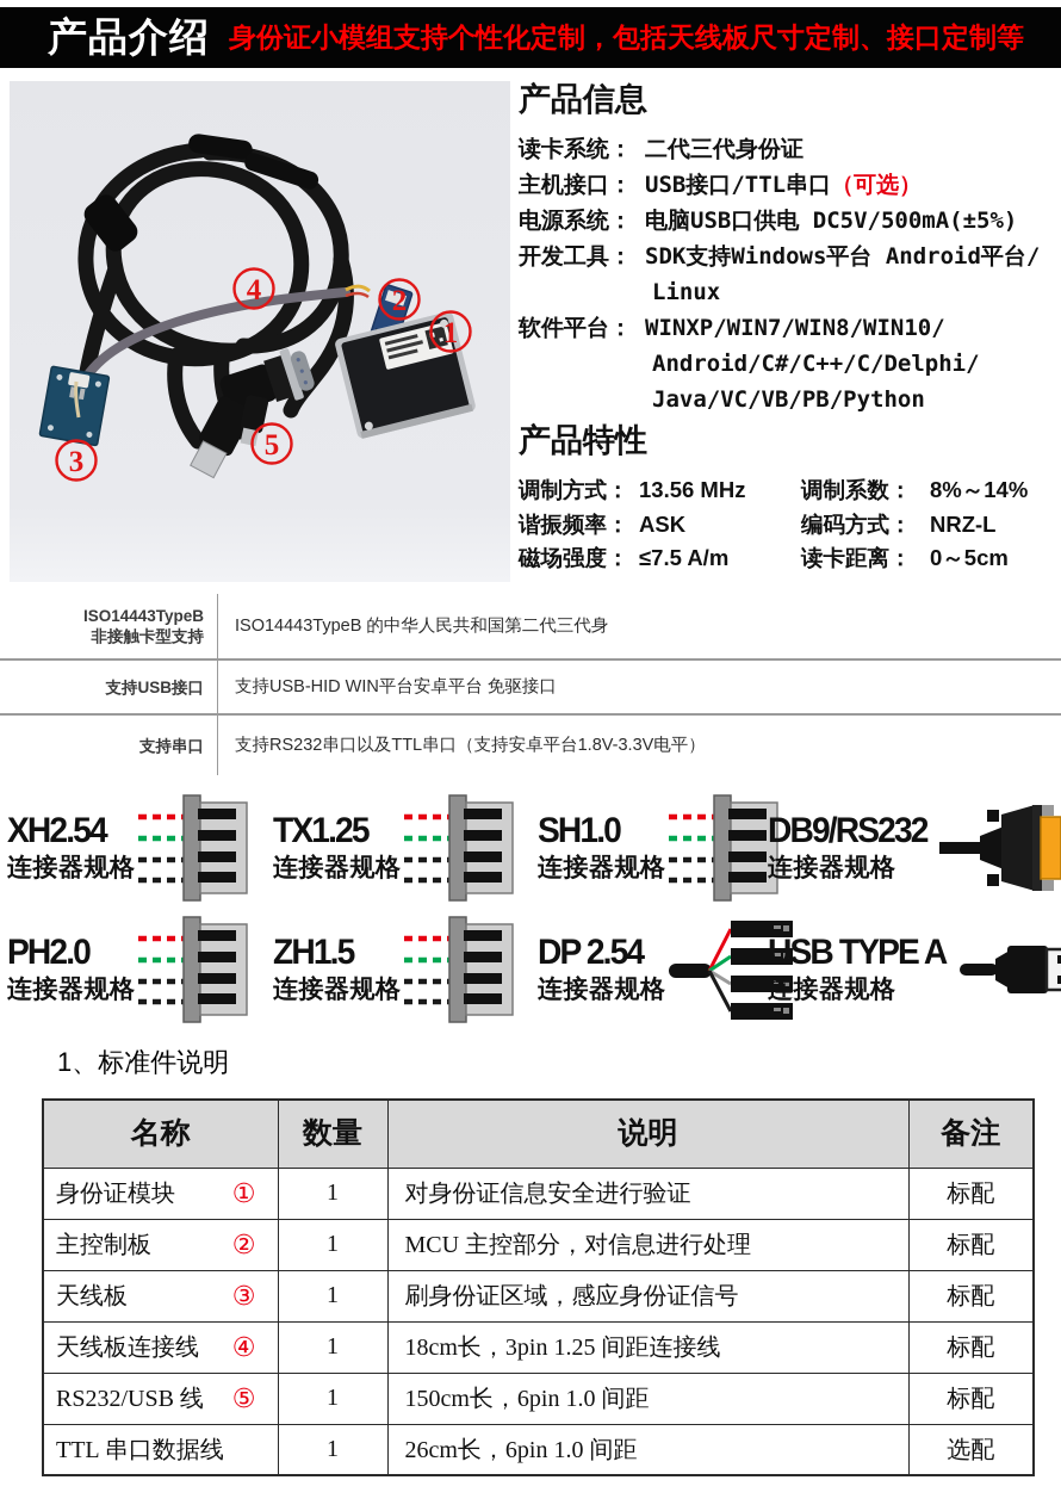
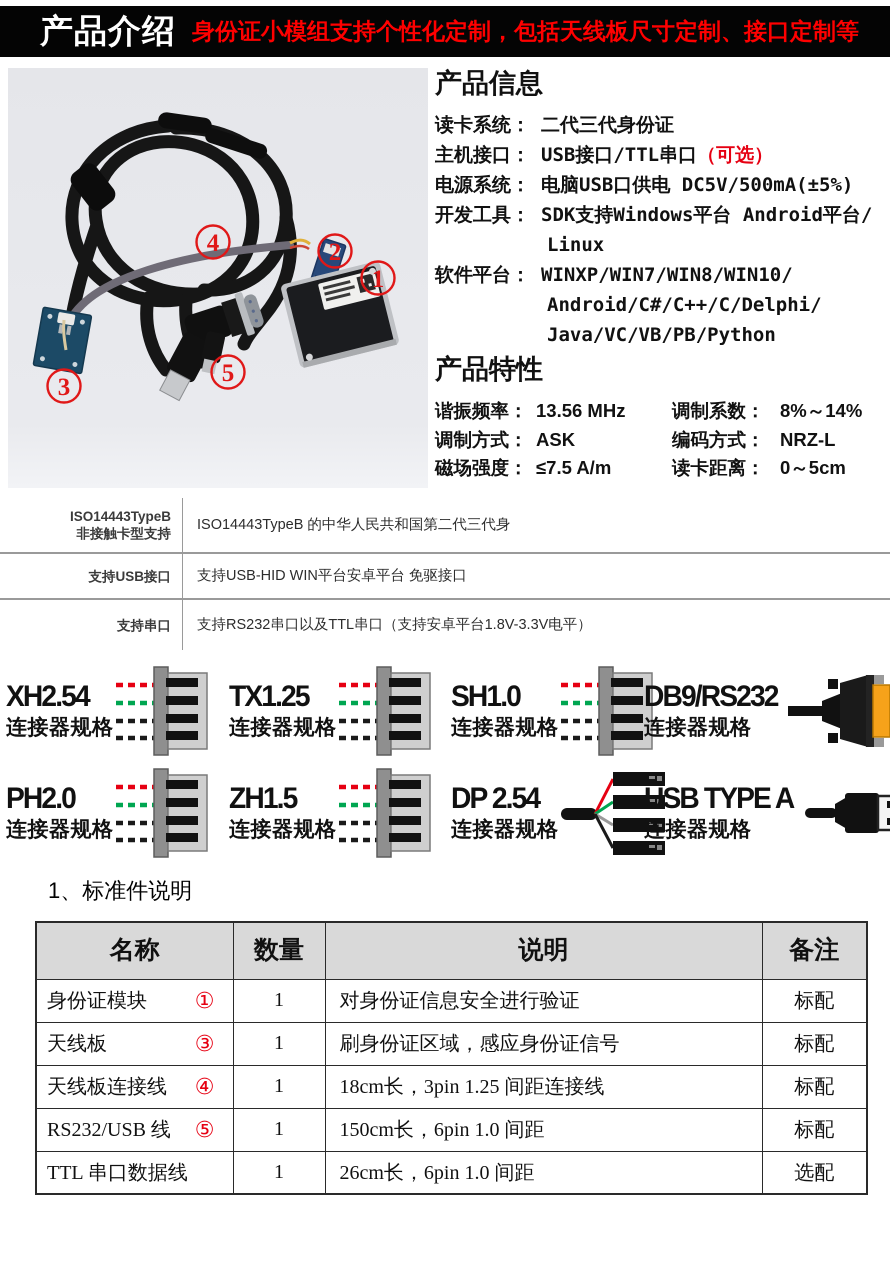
  产品介绍
  身份证小模组支持个性化定制，包括天线板尺寸定制、接口定制等
  1
  2
  3
  4
  5
  产品信息
  读卡系统：
  二代三代身份证
  主机接口：
  USB接口/TTL串口
  （可选）
  电源系统：
  电脑USB口供电 DC5V/500mA(±5%)
  开发工具：
  SDK支持Windows平台 Android平台/
  Linux
  软件平台：
  WINXP/WIN7/WIN8/WIN10/
  Android/C#/C++/C/Delphi/
  Java/VC/VB/PB/Python
  产品特性
- 调制方式：
+ 谐振频率：
  13.56 MHz
  调制系数：
  8%～14%
- 谐振频率：
+ 调制方式：
  ASK
  编码方式：
  NRZ-L
  磁场强度：
  ≤7.5 A/m
  读卡距离：
  0～5cm
  ISO14443TypeB
  非接触卡型支持
  ISO14443TypeB 的中华人民共和国第二代三代身
  支持USB接口
  支持USB-HID WIN平台安卓平台 免驱接口
  支持串口
  支持RS232串口以及TTL串口（支持安卓平台1.8V-3.3V电平）
  XH2.54
  连接器规格
  TX1.25
  连接器规格
  SH1.0
  连接器规格
  DB9/RS232
  连接器规格
  PH2.0
  连接器规格
  ZH1.5
  连接器规格
  DP 2.54
  连接器规格
  USB TYPE A
  连接器规格
  1、标准件说明
  名称	数量	说明	备注
  身份证模块 ①	1	对身份证信息安全进行验证	标配
- 主控制板 ②	1	MCU 主控部分，对信息进行处理	标配
  天线板 ③	1	刷身份证区域，感应身份证信号	标配
  天线板连接线 ④	1	18cm长，3pin 1.25 间距连接线	标配
  RS232/USB 线 ⑤	1	150cm长，6pin 1.0 间距	标配
  TTL 串口数据线	1	26cm长，6pin 1.0 间距	选配
